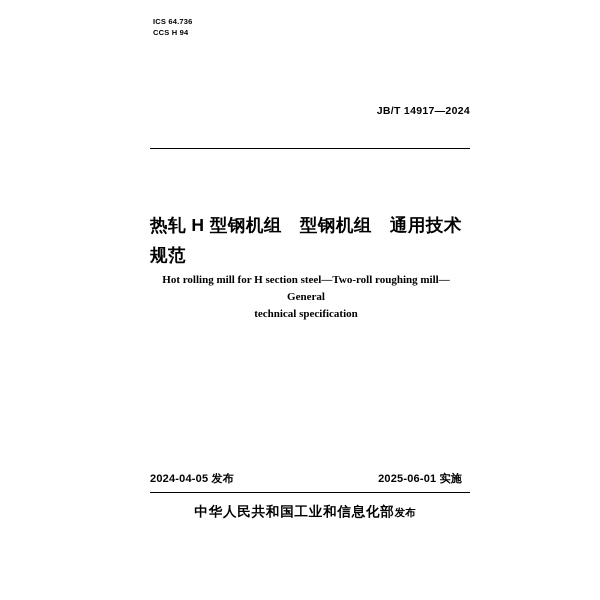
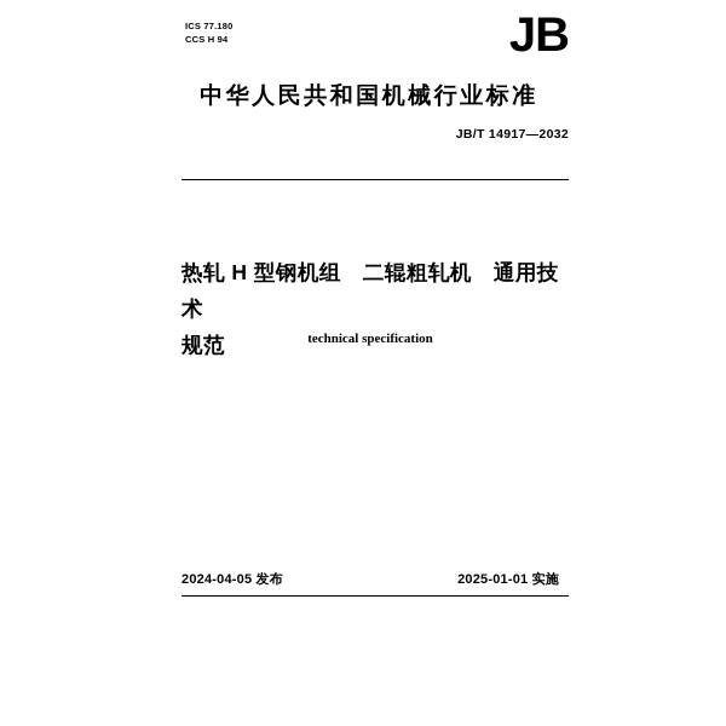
- ICS 64.736
+ ICS 77.180
  CCS H 94
+ JB
+ 中华人民共和国机械行业标准
- JB/T 14917—2024
+ JB/T 14917—2032
- 热轧 H 型钢机组 型钢机组 通用技术
+ 热轧 H 型钢机组 二辊粗轧机 通用技术
  规范
- Hot rolling mill for H section steel—Two-roll roughing mill—General
  technical specification
  2024-04-05 发布
- 2025-06-01 实施
+ 2025-01-01 实施
- 中华人民共和国工业和信息化部发布
